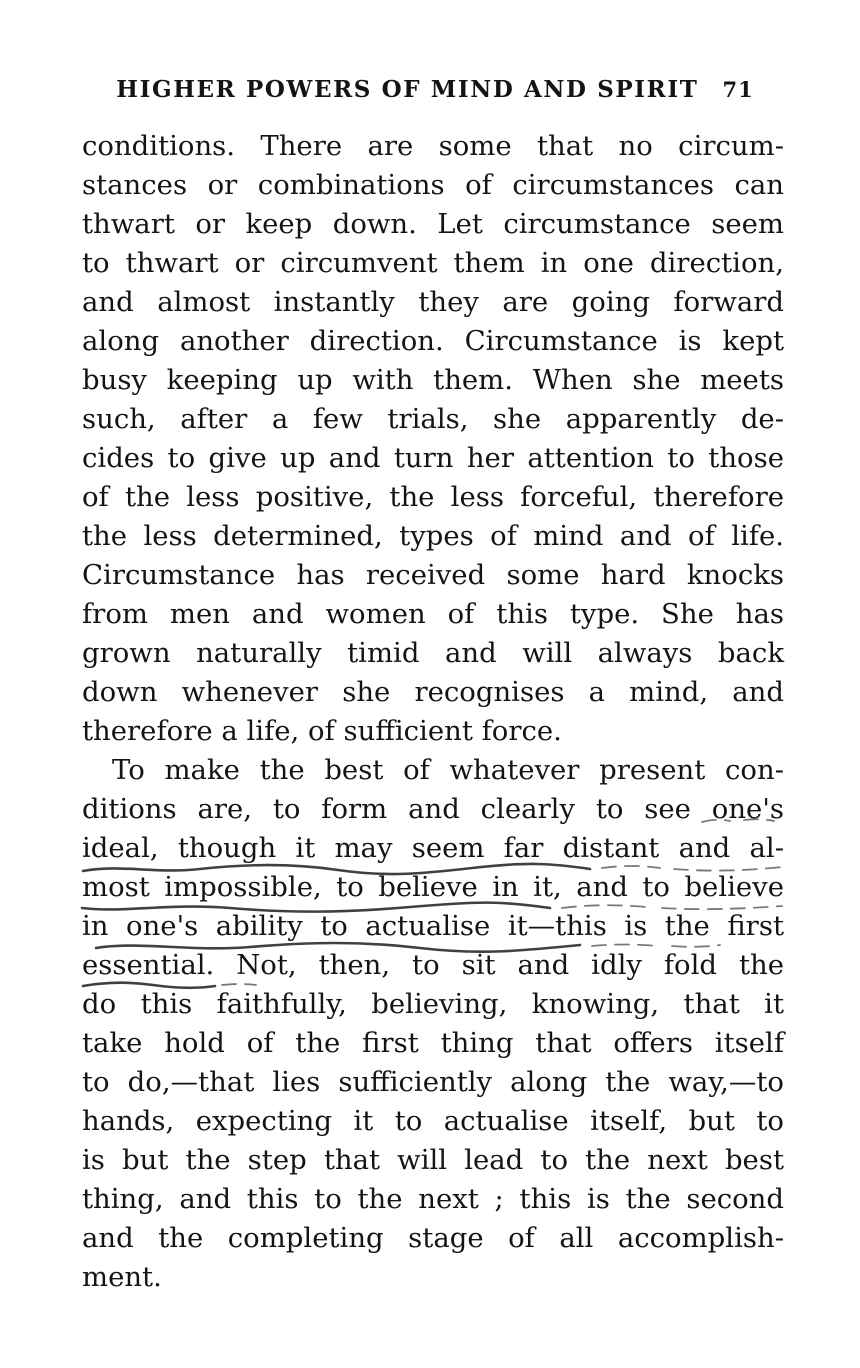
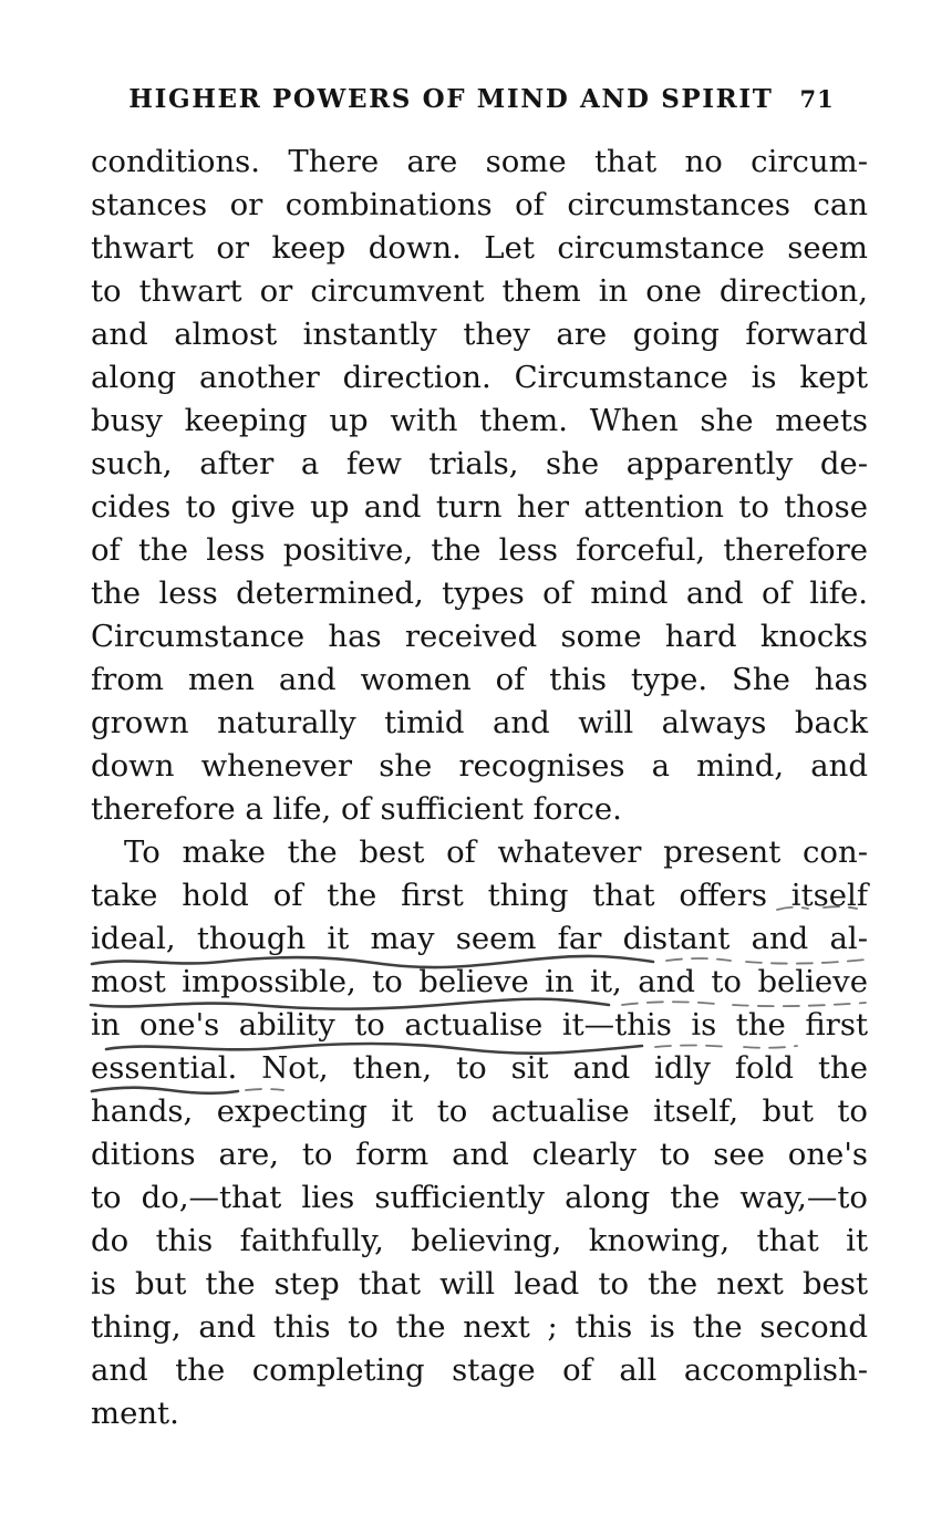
  HIGHER POWERS OF MIND AND SPIRIT
  71
  conditions. There are some that no circum-
  stances or combinations of circumstances can
  thwart or keep down. Let circumstance seem
  to thwart or circumvent them in one direction,
  and almost instantly they are going forward
  along another direction. Circumstance is kept
  busy keeping up with them. When she meets
  such, after a few trials, she apparently de-
  cides to give up and turn her attention to those
  of the less positive, the less forceful, therefore
  the less determined, types of mind and of life.
  Circumstance has received some hard knocks
  from men and women of this type. She has
  grown naturally timid and will always back
  down whenever she recognises a mind, and
  therefore a life, of sufficient force.
  To make the best of whatever present con-
- ditions are, to form and clearly to see one's
+ take hold of the first thing that offers itself
  ideal, though it may seem far distant and al-
  most impossible, to believe in it, and to believe
  in one's ability to actualise it—this is the first
  essential. Not, then, to sit and idly fold the
- do this faithfully, believing, knowing, that it
+ hands, expecting it to actualise itself, but to
- take hold of the first thing that offers itself
+ ditions are, to form and clearly to see one's
  to do,—that lies sufficiently along the way,—to
- hands, expecting it to actualise itself, but to
+ do this faithfully, believing, knowing, that it
  is but the step that will lead to the next best
  thing, and this to the next ; this is the second
  and the completing stage of all accomplish-
  ment.
